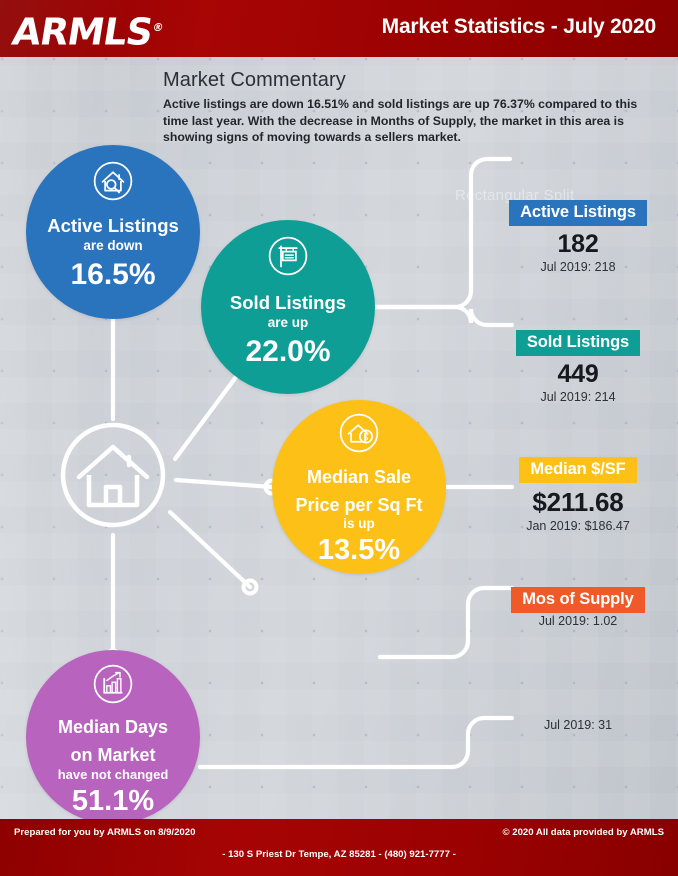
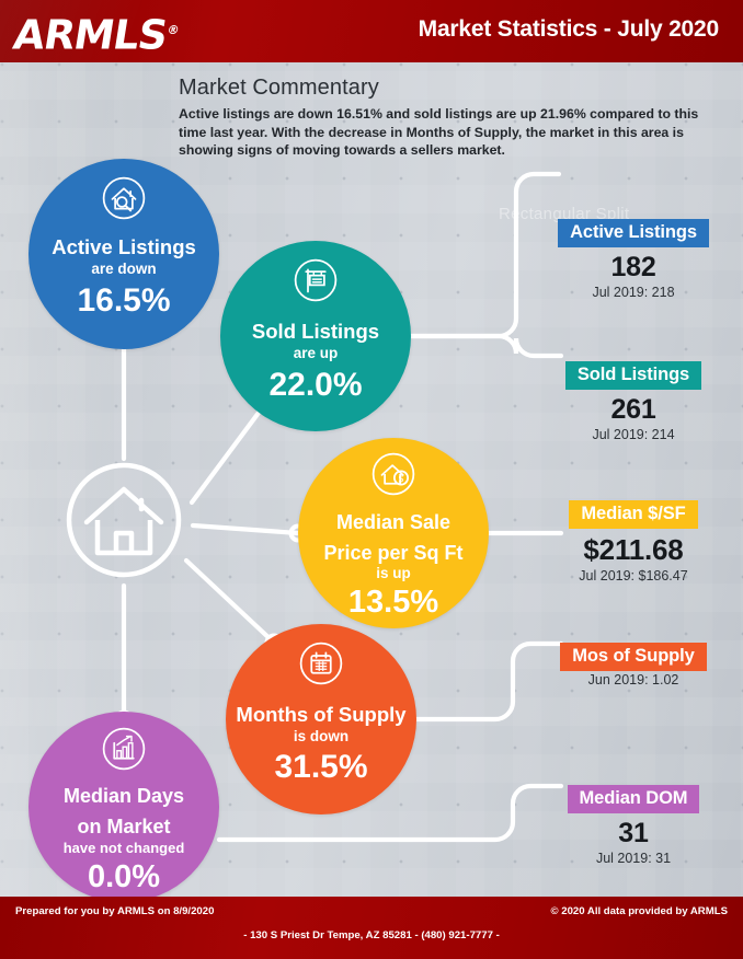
  Market Statistics - July 2020
  Rctangular Split
  Market Commentary
- Active listings are down 16.51% and sold listings are up 76.37% compared to this time last year. With the decrease in Months of Supply, the market in this area is showing signs of moving towards a sellers market.
+ Active listings are down 16.51% and sold listings are up 21.96% compared to this time last year. With the decrease in Months of Supply, the market in this area is showing signs of moving towards a sellers market.
  Active Listings
  are down
  16.5%
  Sold Listings
  are up
  22.0%
  $
  Median Sale
  Price per Sq Ft
  is up
  13.5%
+ Months of Supply
+ is down
+ 31.5%
  Median Days
  on Market
  have not changed
- 51.1%
+ 0.0%
  Active Listings
  182
  Jul 2019: 218
  Sold Listings
- 449
+ 261
  Jul 2019: 214
  Median $/SF
  $211.68
- Jan 2019: $186.47
+ Jul 2019: $186.47
  Mos of Supply
- Jul 2019: 1.02
+ Jun 2019: 1.02
+ Median DOM
+ 31
  Jul 2019: 31
  Prepared for you by ARMLS on 8/9/2020
  © 2020 All data provided by ARMLS
  - 130 S Priest Dr Tempe, AZ 85281 - (480) 921-7777 -
